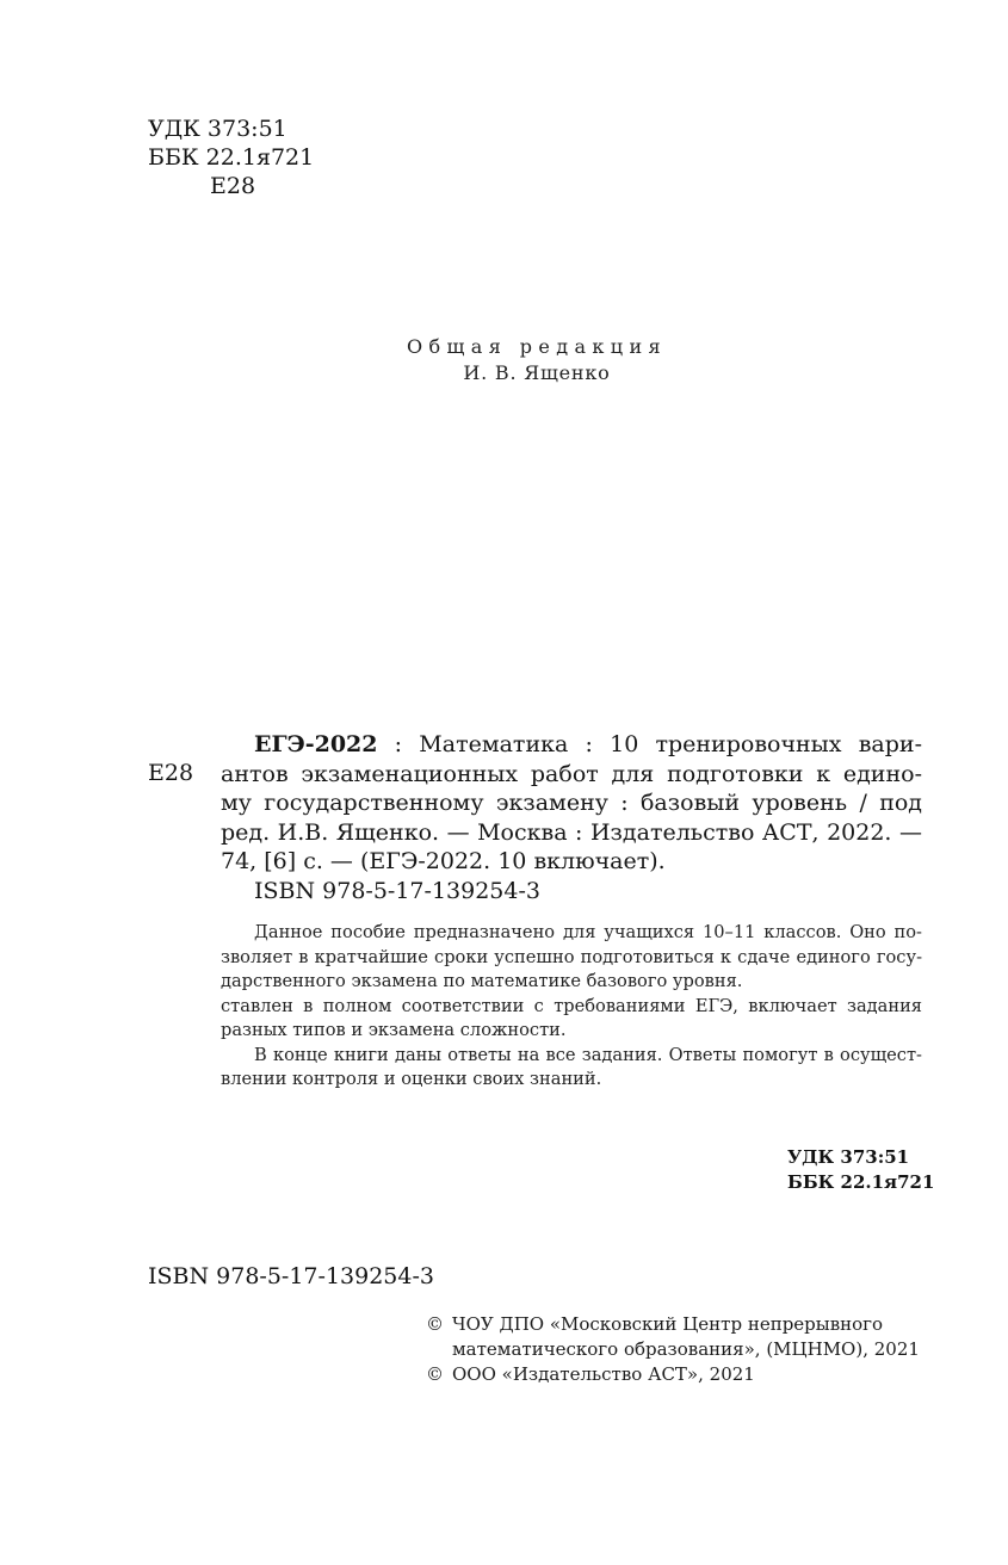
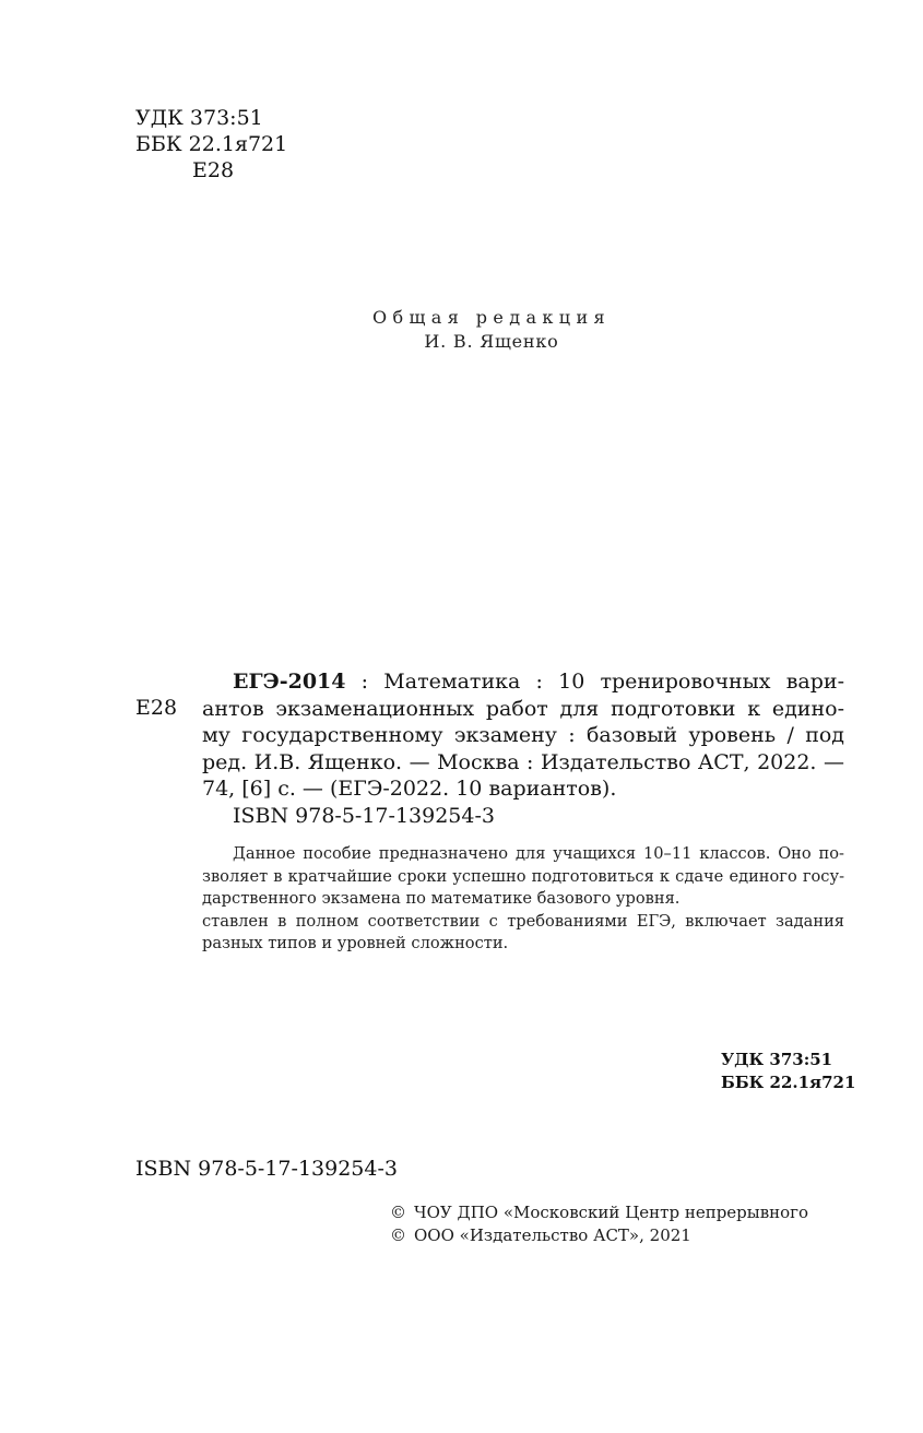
  УДК 373:51
  ББК 22.1я721
  Е28
  Общая редакция
  И. В. Ященко
  Е28
- ЕГЭ-2022 : Математика : 10 тренировочных вари-
+ ЕГЭ-2014 : Математика : 10 тренировочных вари-
  антов экзаменационных работ для подготовки к едино-
  му государственному экзамену : базовый уровень / под
  ред. И.В. Ященко. — Москва : Издательство АСТ, 2022. —
- 74, [6] с. — (ЕГЭ-2022. 10 включает).
+ 74, [6] с. — (ЕГЭ-2022. 10 вариантов).
  ISBN 978-5-17-139254-3
  Данное пособие предназначено для учащихся 10–11 классов. Оно по-
  зволяет в кратчайшие сроки успешно подготовиться к сдаче единого госу-
  дарственного экзамена по математике базового уровня.
  ставлен в полном соответствии с требованиями ЕГЭ, включает задания
- разных типов и экзамена сложности.
+ разных типов и уровней сложности.
- В конце книги даны ответы на все задания. Ответы помогут в осущест-
- влении контроля и оценки своих знаний.
  УДК 373:51
  ББК 22.1я721
  ISBN 978-5-17-139254-3
  © ЧОУ ДПО «Московский Центр непрерывного
- математического образования», (МЦНМО), 2021
  © ООО «Издательство АСТ», 2021
